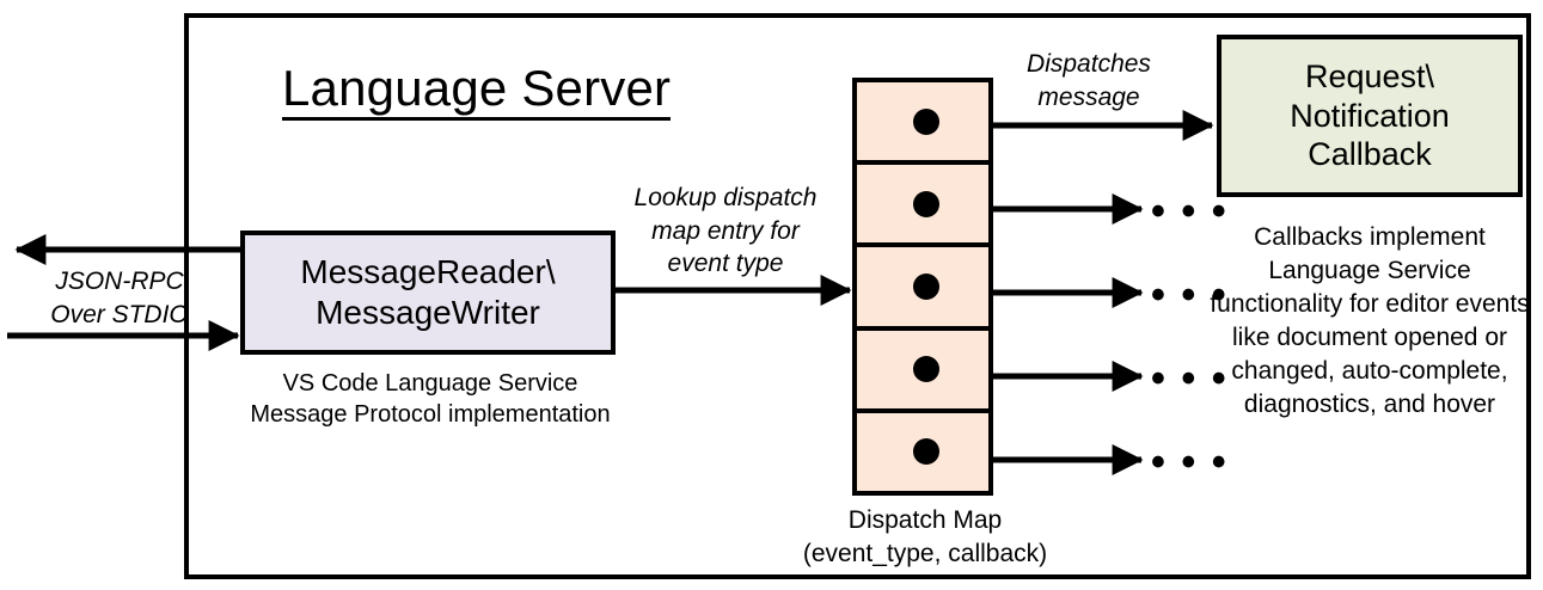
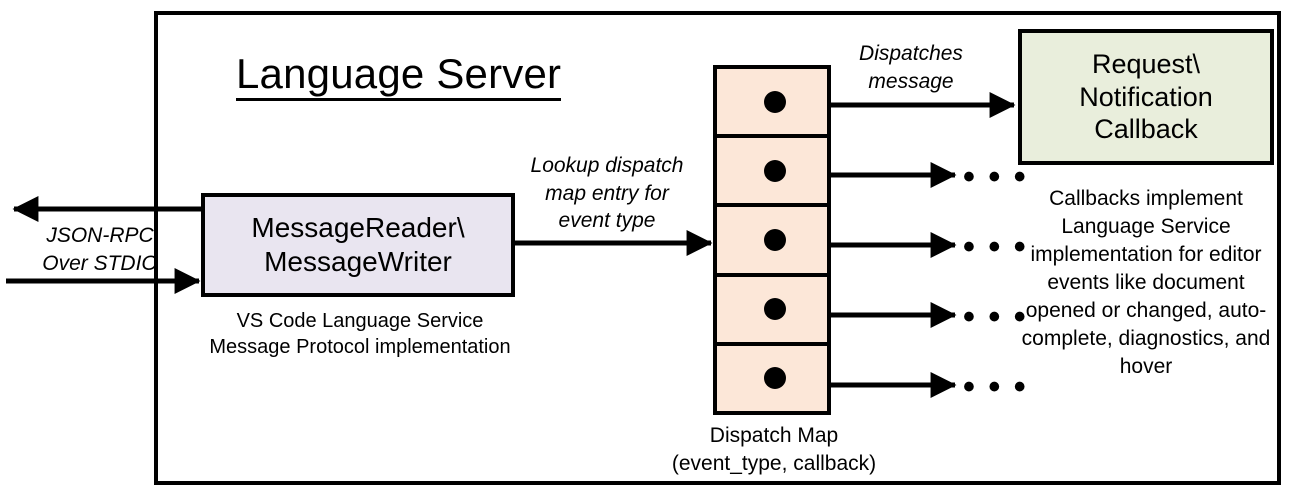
  Language Server
  JSON-RPC
  Over STDIO
  MessageReader\
  MessageWriter
  VS Code Language Service
  Message Protocol implementation
  Lookup dispatch
  map entry for
  event type
  Dispatch Map
  (event_type, callback)
  Dispatches
  message
  • • •
  • • •
  • • •
  • • •
  Request\
  Notification
  Callback
- Callbacks implement Language Service functionality for editor events like document opened or changed, auto-complete, diagnostics, and hover
+ Callbacks implement Language Service implementation for editor events like document opened or changed, auto-complete, diagnostics, and hover
